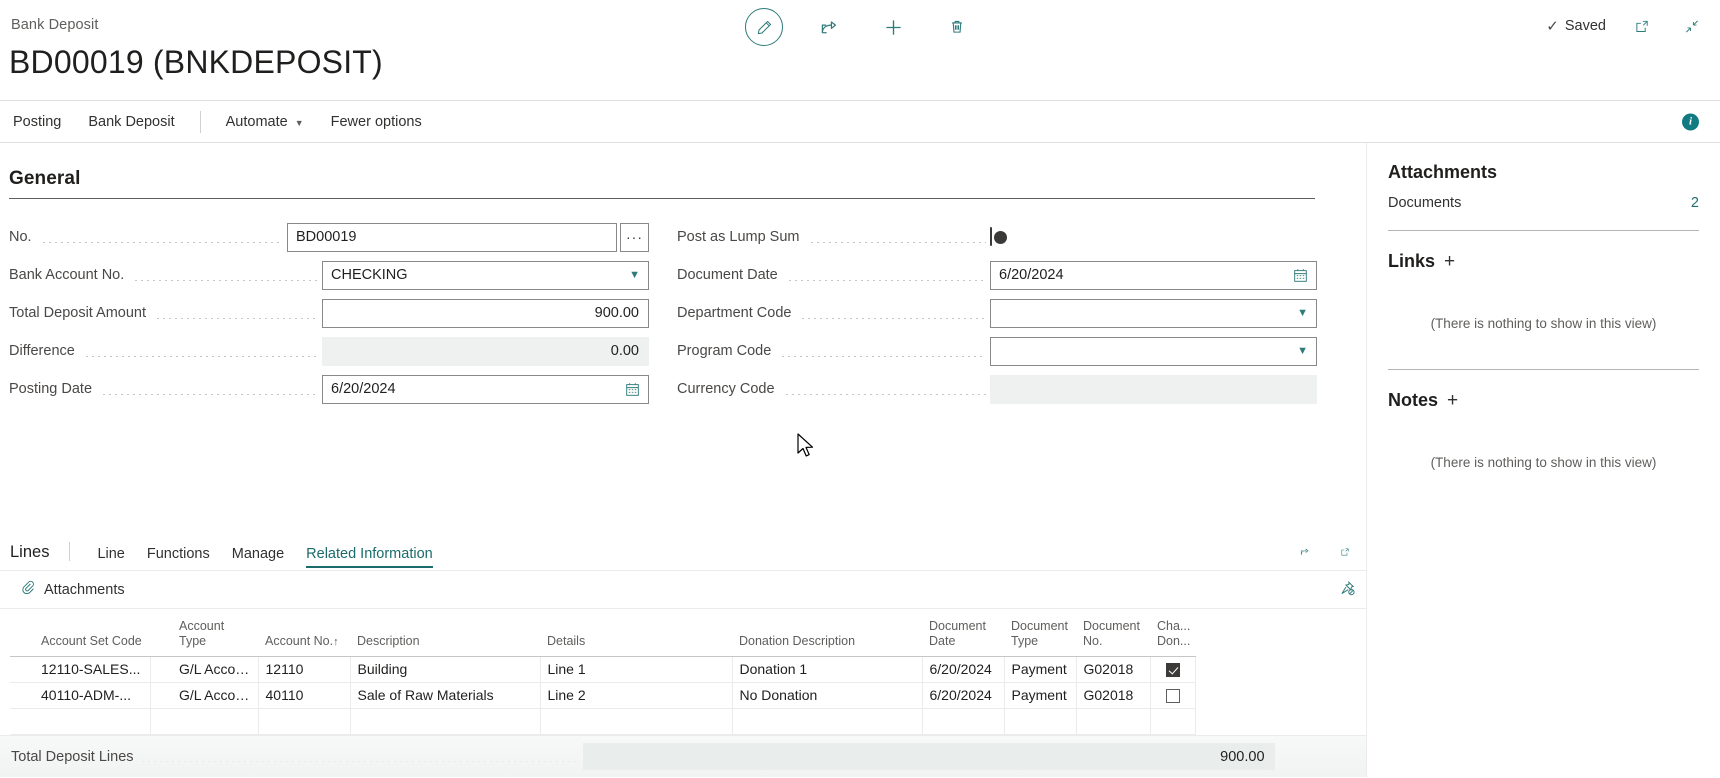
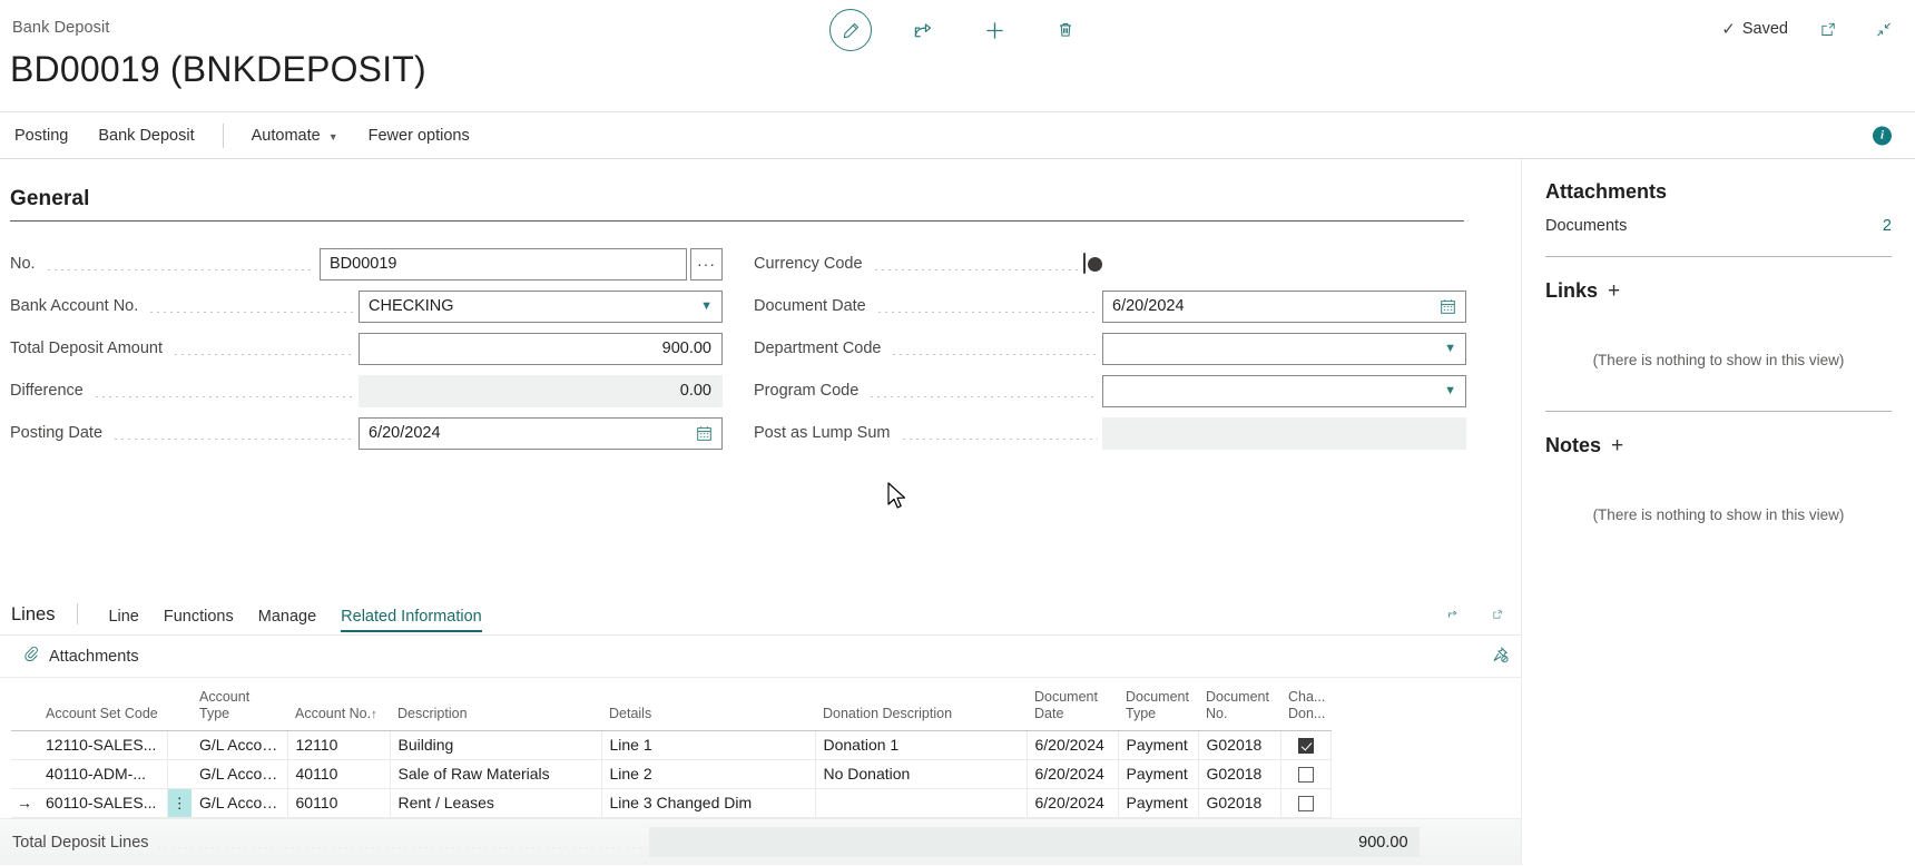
  Bank Deposit
  BD00019 (BNKDEPOSIT)
  ✓
  Saved
  Posting
  Bank Deposit
  Automate
  ▼
  Fewer options
  i
  General
  No.
  BD00019
  ···
  Bank Account No.
  CHECKING
  ▼
  Total Deposit Amount
  900.00
  Difference
  0.00
  Posting Date
  6/20/2024
- Post as Lump Sum
+ Currency Code
  Document Date
  6/20/2024
  Department Code
  ▼
  Program Code
  ▼
- Currency Code
+ Post as Lump Sum
  Lines
  Line
  Functions
  Manage
  Related Information
  Attachments
  	Account Set Code		Account Type	Account No.↑	Description	Details	Donation Description	Document Date	Document Type	Document No.	Cha... Don...
  	12110-SALES...		G/L Account	12110	Building	Line 1	Donation 1	6/20/2024	Payment	G02018
  	40110-ADM-...		G/L Account	40110	Sale of Raw Materials	Line 2	No Donation	6/20/2024	Payment	G02018
+ →	60110-SALES...	⋮	G/L Account	60110	Rent / Leases	Line 3 Changed Dim		6/20/2024	Payment	G02018
  Total Deposit Lines
  900.00
  Attachments
  Documents
  2
  Links
  +
  (There is nothing to show in this view)
  Notes
  +
  (There is nothing to show in this view)
